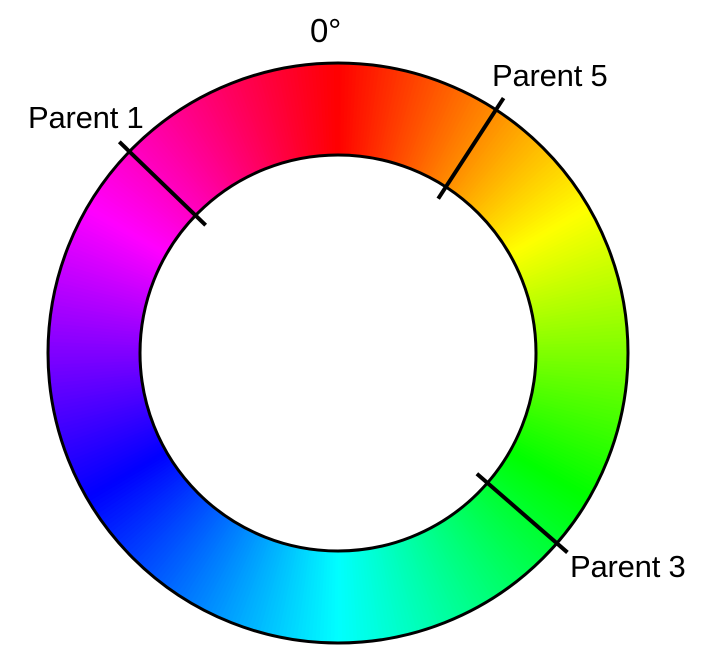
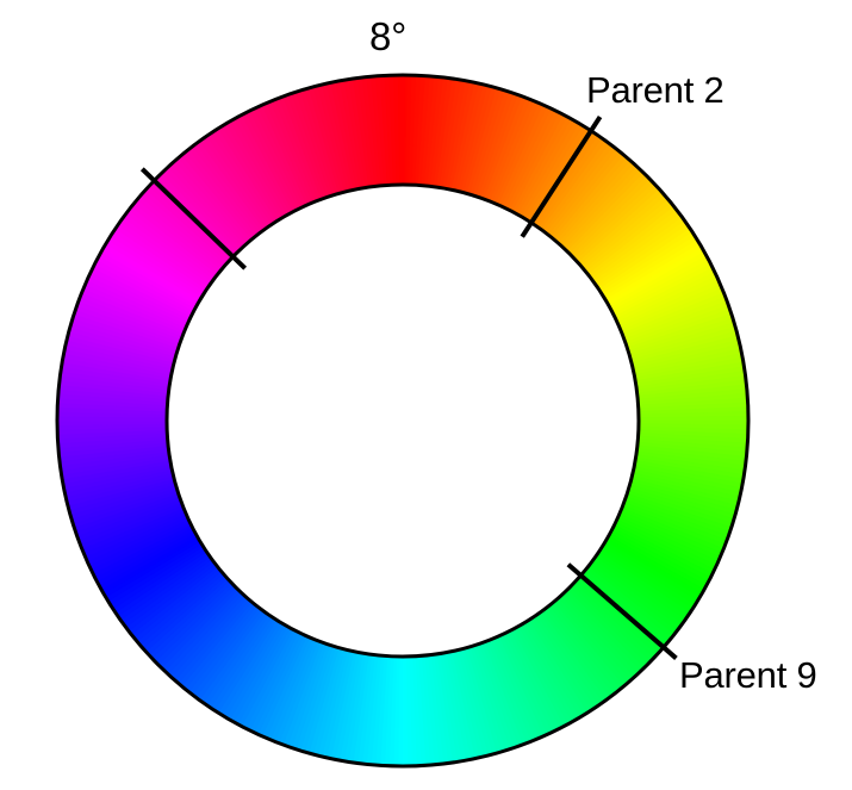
- 0°
+ 8°
- Parent 1
- Parent 5
+ Parent 2
- Parent 3
+ Parent 9
